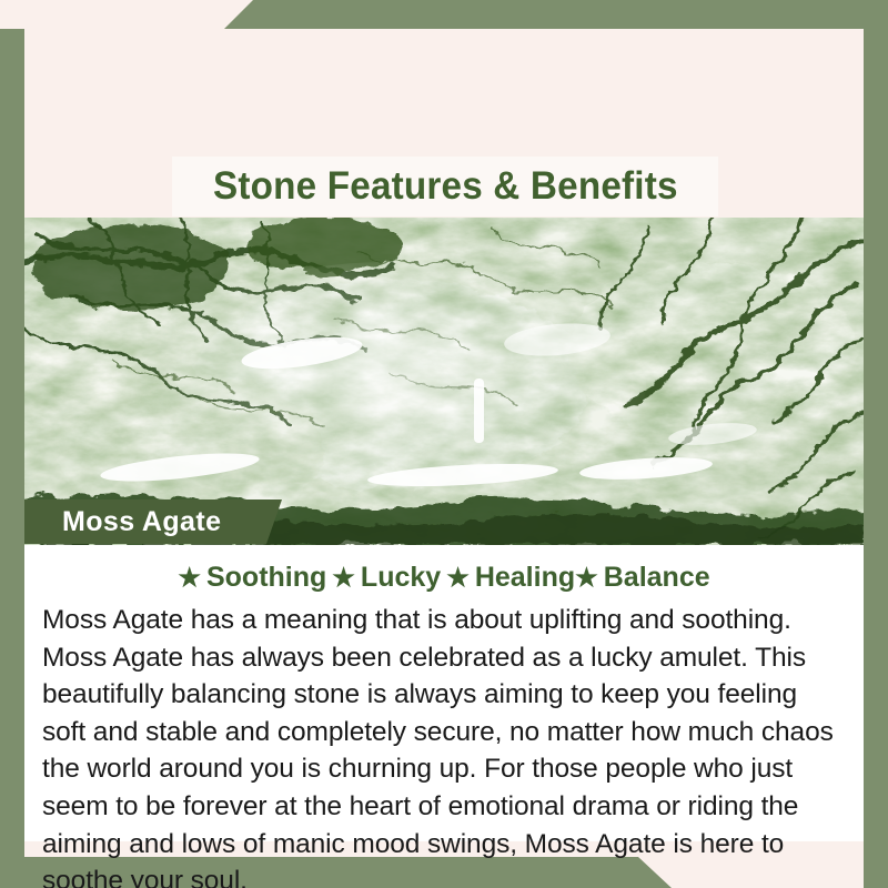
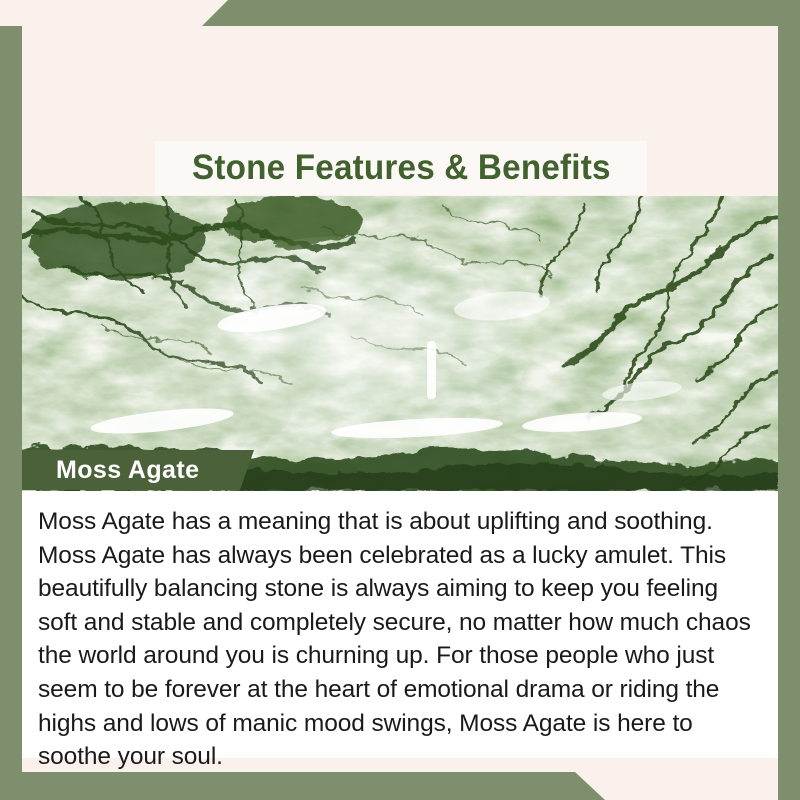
  Stone Features & Benefits
  Moss Agate
- ★ Soothing ★ Lucky ★ Healing★ Balance
- Moss Agate has a meaning that is about uplifting and soothing. Moss Agate has always been celebrated as a lucky amulet. This beautifully balancing stone is always aiming to keep you feeling soft and stable and completely secure, no matter how much chaos the world around you is churning up. For those people who just seem to be forever at the heart of emotional drama or riding the aiming and lows of manic mood swings, Moss Agate is here to soothe your soul.
+ Moss Agate has a meaning that is about uplifting and soothing. Moss Agate has always been celebrated as a lucky amulet. This beautifully balancing stone is always aiming to keep you feeling soft and stable and completely secure, no matter how much chaos the world around you is churning up. For those people who just seem to be forever at the heart of emotional drama or riding the highs and lows of manic mood swings, Moss Agate is here to soothe your soul.
